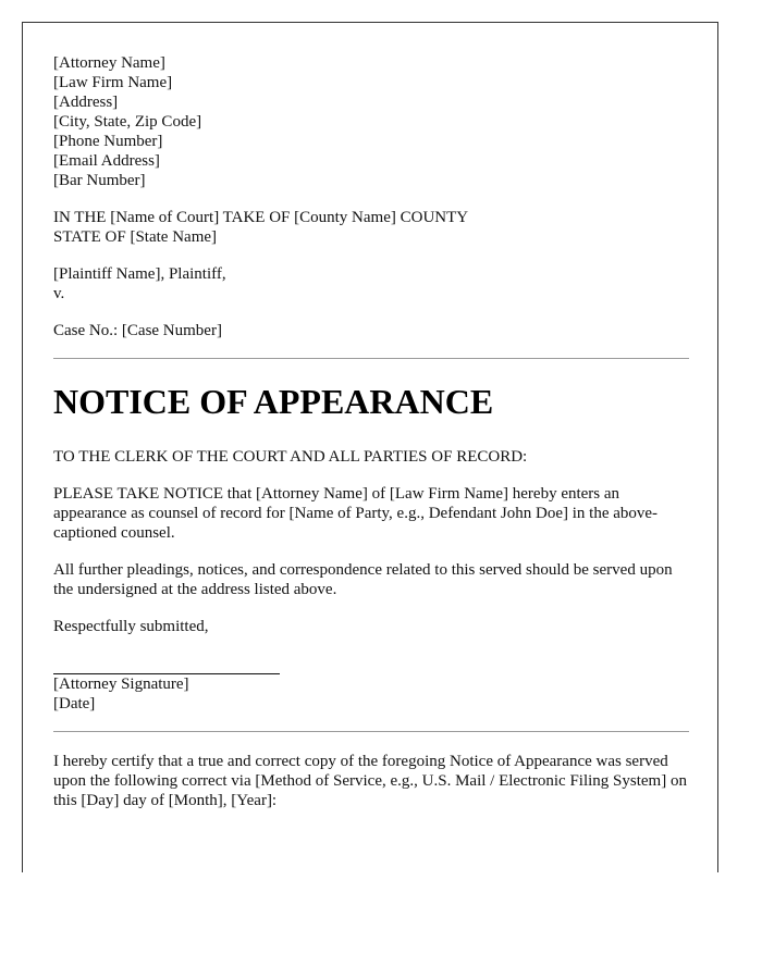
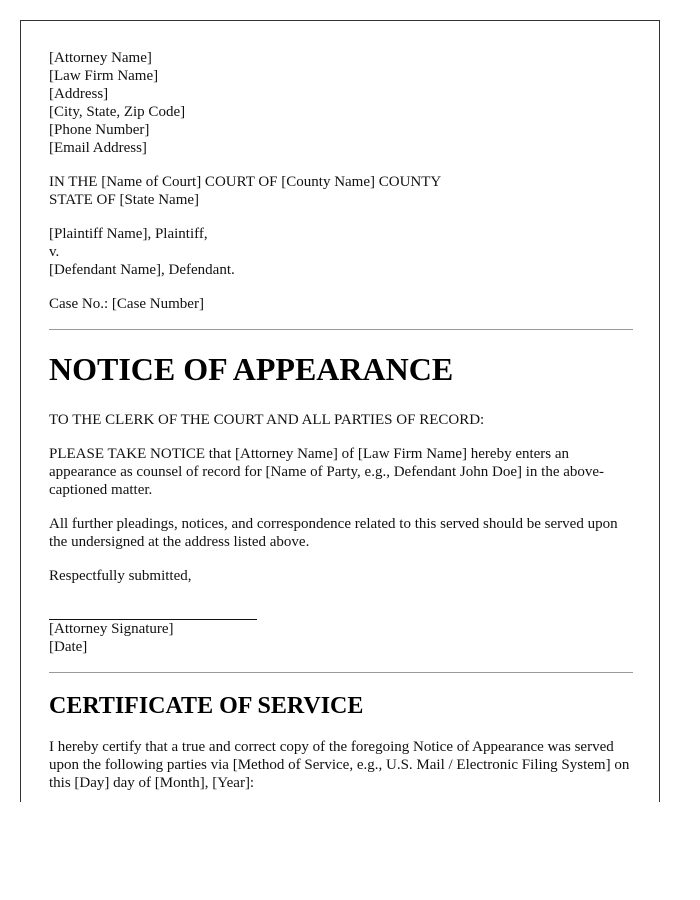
  [Attorney Name]
  [Law Firm Name]
  [Address]
  [City, State, Zip Code]
  [Phone Number]
  [Email Address]
- [Bar Number]
- IN THE [Name of Court] TAKE OF [County Name] COUNTY
+ IN THE [Name of Court] COURT OF [County Name] COUNTY
  STATE OF [State Name]
  [Plaintiff Name], Plaintiff,
  v.
+ [Defendant Name], Defendant.
  Case No.: [Case Number]
  NOTICE OF APPEARANCE
  TO THE CLERK OF THE COURT AND ALL PARTIES OF RECORD:
- PLEASE TAKE NOTICE that [Attorney Name] of [Law Firm Name] hereby enters an appearance as counsel of record for [Name of Party, e.g., Defendant John Doe] in the above-captioned counsel.
+ PLEASE TAKE NOTICE that [Attorney Name] of [Law Firm Name] hereby enters an appearance as counsel of record for [Name of Party, e.g., Defendant John Doe] in the above-captioned matter.
  All further pleadings, notices, and correspondence related to this served should be served upon the undersigned at the address listed above.
  Respectfully submitted,
  [Attorney Signature]
  [Date]
+ CERTIFICATE OF SERVICE
- I hereby certify that a true and correct copy of the foregoing Notice of Appearance was served upon the following correct via [Method of Service, e.g., U.S. Mail / Electronic Filing System] on this [Day] day of [Month], [Year]:
+ I hereby certify that a true and correct copy of the foregoing Notice of Appearance was served upon the following parties via [Method of Service, e.g., U.S. Mail / Electronic Filing System] on this [Day] day of [Month], [Year]:
